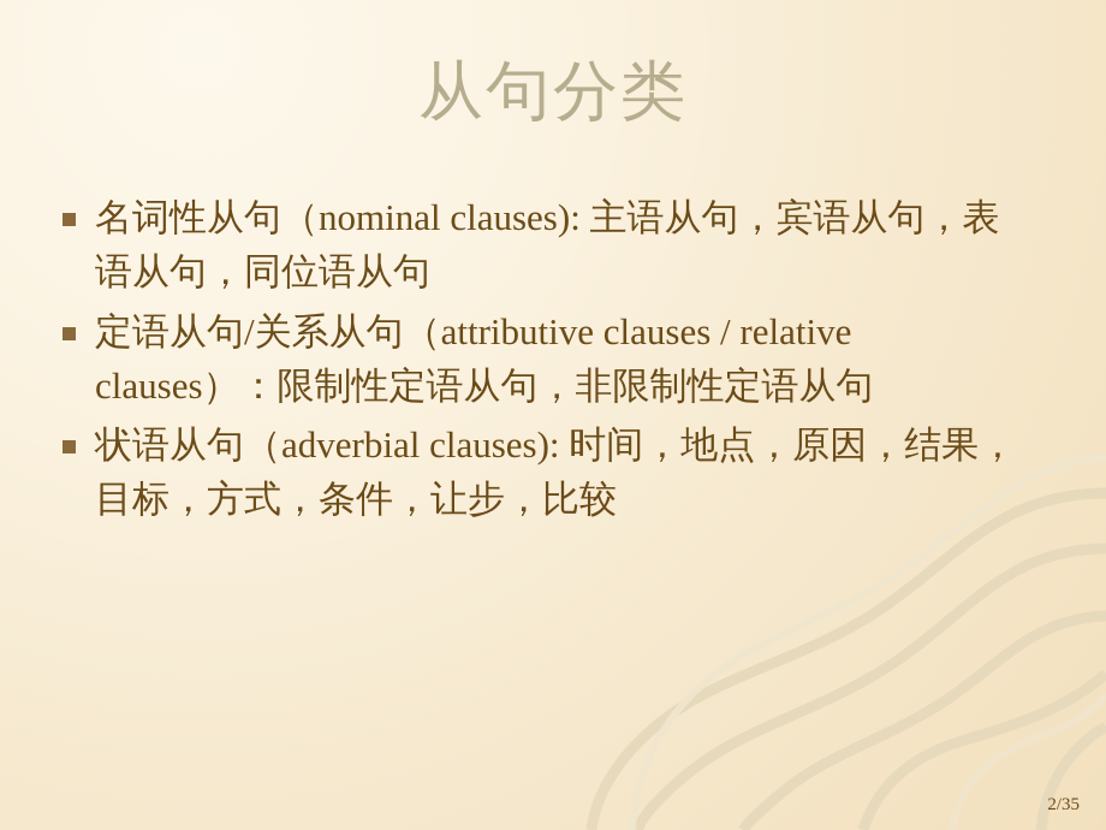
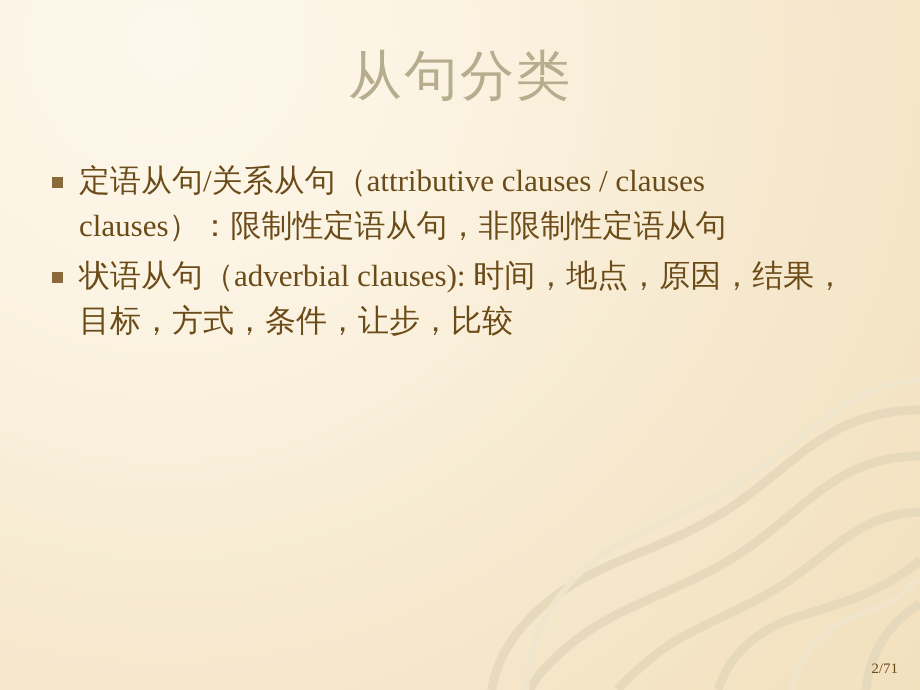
  从句分类
- 名词性从句（nominal clauses): 主语从句，宾语从句，表语从句，同位语从句
- 定语从句/关系从句（attributive clauses / relative clauses）：限制性定语从句，非限制性定语从句
+ 定语从句/关系从句（attributive clauses / clauses clauses）：限制性定语从句，非限制性定语从句
  状语从句（adverbial clauses): 时间，地点，原因，结果，目标，方式，条件，让步，比较
- 2/35
+ 2/71
